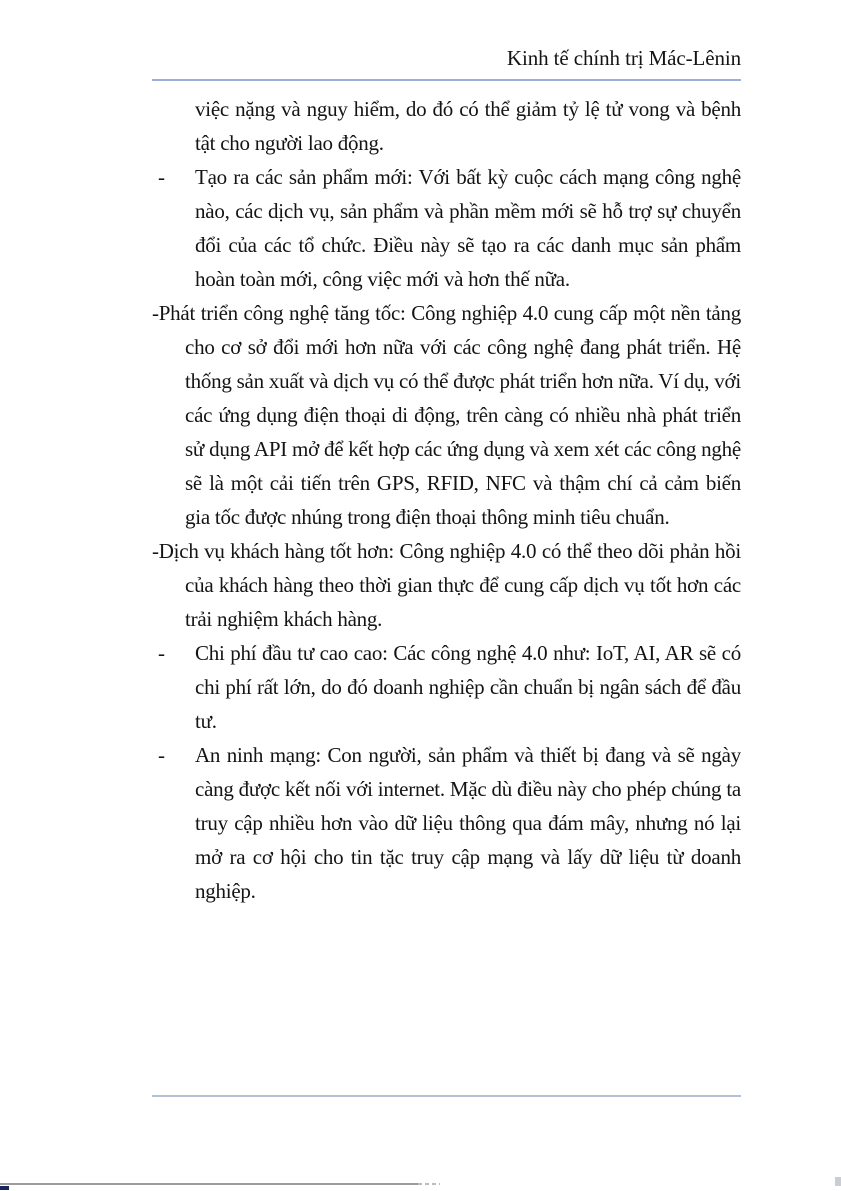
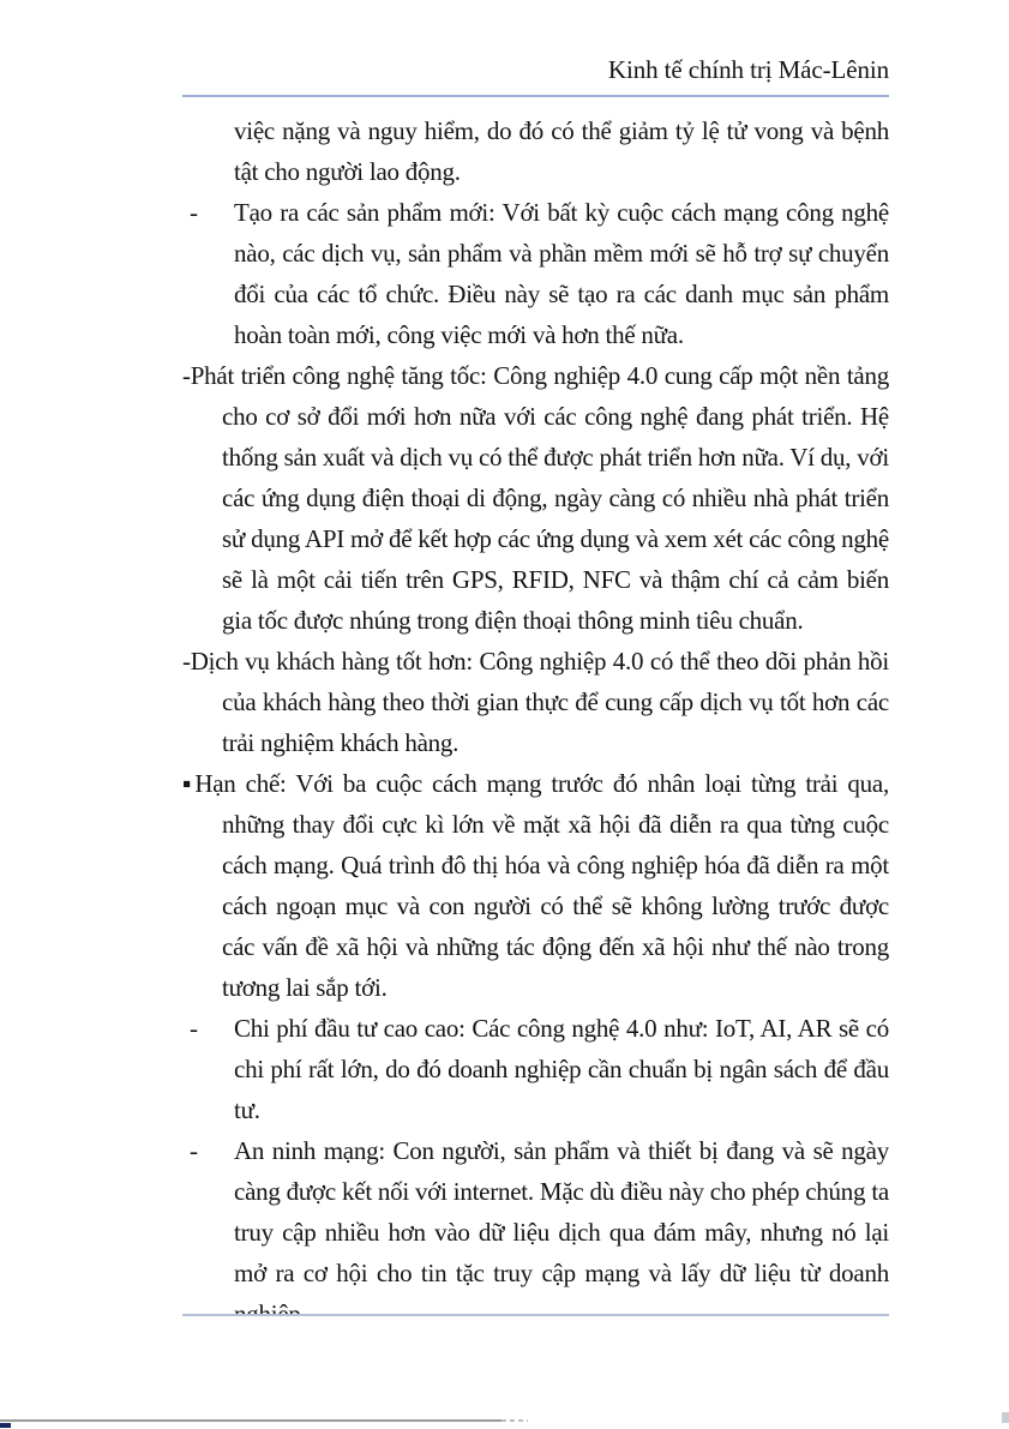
  Kinh tế chính trị Mác-Lênin
  việc nặng và nguy hiểm, do đó có thể giảm tỷ lệ tử vong và bệnh tật cho người lao động.
  - Tạo ra các sản phẩm mới: Với bất kỳ cuộc cách mạng công nghệ nào, các dịch vụ, sản phẩm và phần mềm mới sẽ hỗ trợ sự chuyển đổi của các tổ chức. Điều này sẽ tạo ra các danh mục sản phẩm hoàn toàn mới, công việc mới và hơn thế nữa.
- -Phát triển công nghệ tăng tốc: Công nghiệp 4.0 cung cấp một nền tảng cho cơ sở đổi mới hơn nữa với các công nghệ đang phát triển. Hệ thống sản xuất và dịch vụ có thể được phát triển hơn nữa. Ví dụ, với các ứng dụng điện thoại di động, trên càng có nhiều nhà phát triển sử dụng API mở để kết hợp các ứng dụng và xem xét các công nghệ sẽ là một cải tiến trên GPS, RFID, NFC và thậm chí cả cảm biến gia tốc được nhúng trong điện thoại thông minh tiêu chuẩn.
+ -Phát triển công nghệ tăng tốc: Công nghiệp 4.0 cung cấp một nền tảng cho cơ sở đổi mới hơn nữa với các công nghệ đang phát triển. Hệ thống sản xuất và dịch vụ có thể được phát triển hơn nữa. Ví dụ, với các ứng dụng điện thoại di động, ngày càng có nhiều nhà phát triển sử dụng API mở để kết hợp các ứng dụng và xem xét các công nghệ sẽ là một cải tiến trên GPS, RFID, NFC và thậm chí cả cảm biến gia tốc được nhúng trong điện thoại thông minh tiêu chuẩn.
  -Dịch vụ khách hàng tốt hơn: Công nghiệp 4.0 có thể theo dõi phản hồi của khách hàng theo thời gian thực để cung cấp dịch vụ tốt hơn các trải nghiệm khách hàng.
+ ▪Hạn chế: Với ba cuộc cách mạng trước đó nhân loại từng trải qua, những thay đổi cực kì lớn về mặt xã hội đã diễn ra qua từng cuộc cách mạng. Quá trình đô thị hóa và công nghiệp hóa đã diễn ra một cách ngoạn mục và con người có thể sẽ không lường trước được các vấn đề xã hội và những tác động đến xã hội như thế nào trong tương lai sắp tới.
  - Chi phí đầu tư cao cao: Các công nghệ 4.0 như: IoT, AI, AR sẽ có chi phí rất lớn, do đó doanh nghiệp cần chuẩn bị ngân sách để đầu tư.
- - An ninh mạng: Con người, sản phẩm và thiết bị đang và sẽ ngày càng được kết nối với internet. Mặc dù điều này cho phép chúng ta truy cập nhiều hơn vào dữ liệu thông qua đám mây, nhưng nó lại mở ra cơ hội cho tin tặc truy cập mạng và lấy dữ liệu từ doanh nghiệp.
+ - An ninh mạng: Con người, sản phẩm và thiết bị đang và sẽ ngày càng được kết nối với internet. Mặc dù điều này cho phép chúng ta truy cập nhiều hơn vào dữ liệu dịch qua đám mây, nhưng nó lại mở ra cơ hội cho tin tặc truy cập mạng và lấy dữ liệu từ doanh nghiệp.
